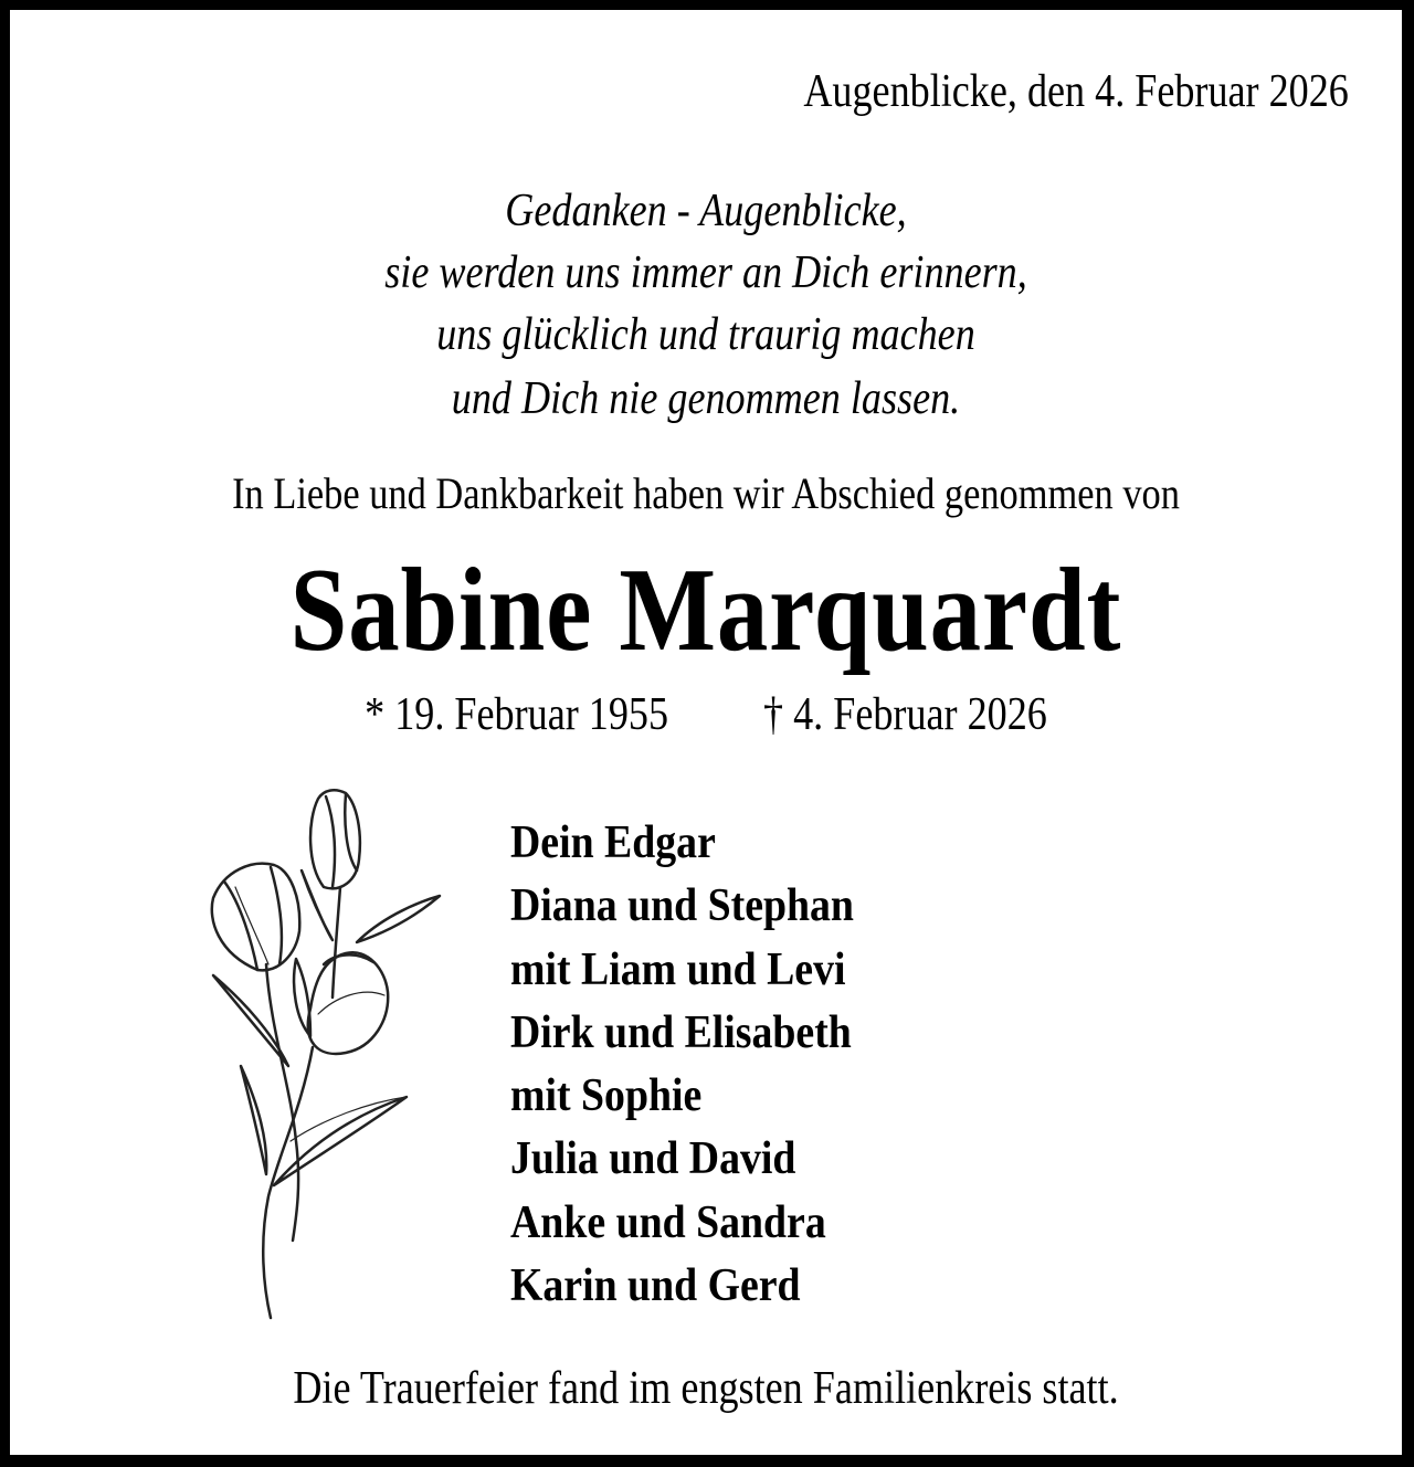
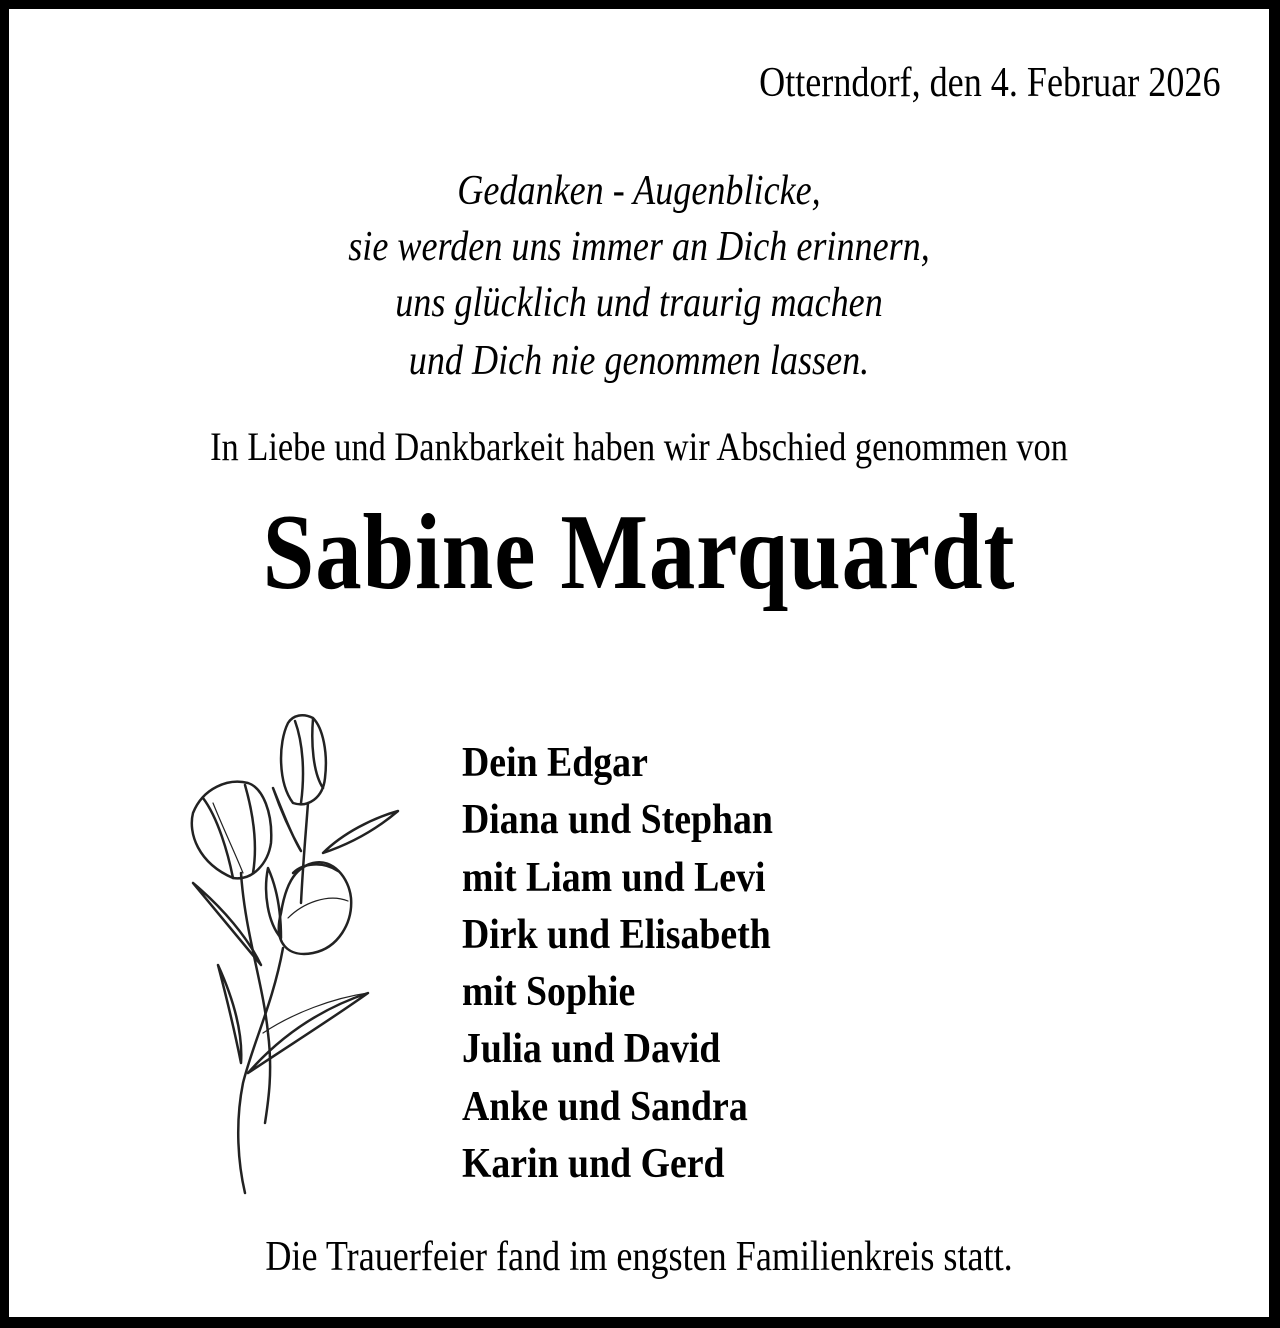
- Augenblicke, den 4. Februar 2026
+ Otterndorf, den 4. Februar 2026
  Gedanken - Augenblicke,
  sie werden uns immer an Dich erinnern,
  uns glücklich und traurig machen
  und Dich nie genommen lassen.
  In Liebe und Dankbarkeit haben wir Abschied genommen von
  Sabine Marquardt
- * 19. Februar 1955 † 4. Februar 2026
  Dein Edgar
  Diana und Stephan
  mit Liam und Levi
  Dirk und Elisabeth
  mit Sophie
  Julia und David
  Anke und Sandra
  Karin und Gerd
  Die Trauerfeier fand im engsten Familienkreis statt.
